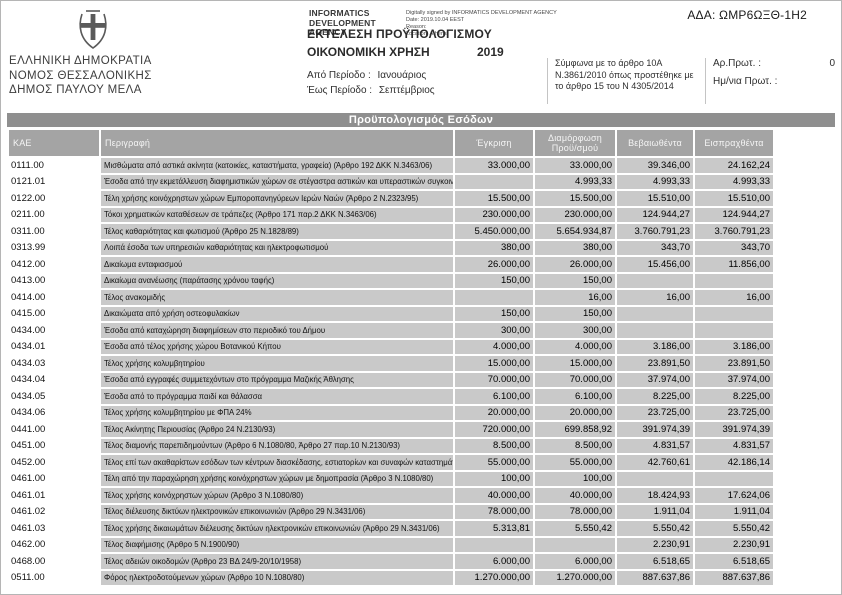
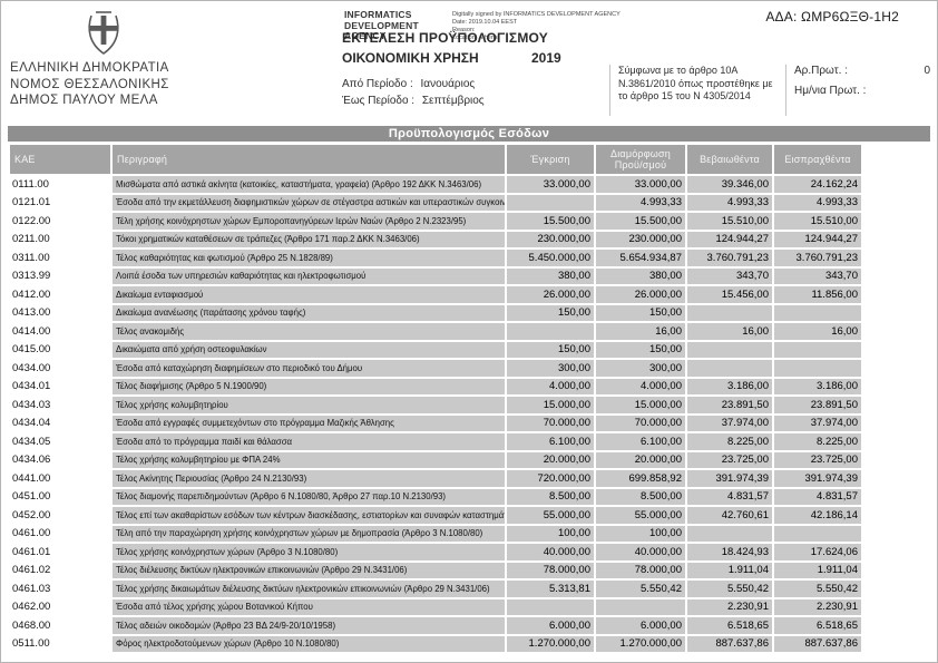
  ΑΔΑ: ΩΜΡ6ΩΞΘ-1Η2
  ΕΛΛΗΝΙΚΗ ΔΗΜΟΚΡΑΤΙΑ
  ΝΟΜΟΣ ΘΕΣΣΑΛΟΝΙΚΗΣ
  ΔΗΜΟΣ ΠΑΥΛΟΥ ΜΕΛΑ
  ΕΚΤΕΛΕΣΗ ΠΡΟΫΠΟΛΟΓΙΣΜΟΥ
  ΟΙΚΟΝΟΜΙΚΗ ΧΡΗΣΗ 2019
  Από Περίοδο : Ιανουάριος
  Έως Περίοδο : Σεπτέμβριος
  INFORMATICS DEVELOPMENT AGENCY
  Σύμφωνα με το άρθρο 10Α Ν.3861/2010 όπως προστέθηκε με το άρθρο 15 του Ν 4305/2014
  Αρ.Πρωτ. :
  0
  Ημ/νια Πρωτ. :
  Προϋπολογισμός Εσόδων
  ΚΑΕ	Περιγραφή	Έγκριση	Διαμόρφωση Προϋ/σμού	Βεβαιωθέντα	Εισπραχθέντα
  0111.00	Μισθώματα από αστικά ακίνητα (κατοικίες, καταστήματα, γραφεία) (Άρθρο 192 ΔΚΚ Ν.3463/06)	33.000,00	33.000,00	39.346,00	24.162,24
  0121.01	Έσοδα από την εκμετάλλευση διαφημιστικών χώρων σε στέγαστρα αστικών και υπεραστικών συγκοιν		4.993,33	4.993,33	4.993,33
  0122.00	Τέλη χρήσης κοινόχρηστων χώρων Εμποροπανηγύρεων Ιερών Ναών (Άρθρο 2 Ν.2323/95)	15.500,00	15.500,00	15.510,00	15.510,00
  0211.00	Τόκοι χρηματικών καταθέσεων σε τράπεζες (Άρθρο 171 παρ.2 ΔΚΚ Ν.3463/06)	230.000,00	230.000,00	124.944,27	124.944,27
  0311.00	Τέλος καθαριότητας και φωτισμού (Άρθρο 25 Ν.1828/89)	5.450.000,00	5.654.934,87	3.760.791,23	3.760.791,23
  0313.99	Λοιπά έσοδα των υπηρεσιών καθαριότητας και ηλεκτροφωτισμού	380,00	380,00	343,70	343,70
  0412.00	Δικαίωμα ενταφιασμού	26.000,00	26.000,00	15.456,00	11.856,00
  0413.00	Δικαίωμα ανανέωσης (παράτασης χρόνου ταφής)	150,00	150,00
  0414.00	Τέλος ανακομιδής		16,00	16,00	16,00
  0415.00	Δικαιώματα από χρήση οστεοφυλακίων	150,00	150,00
  0434.00	Έσοδα από καταχώρηση διαφημίσεων στο περιοδικό του Δήμου	300,00	300,00
- 0434.01	Έσοδα από τέλος χρήσης χώρου Βοτανικού Κήπου	4.000,00	4.000,00	3.186,00	3.186,00
+ 0434.01	Τέλος διαφήμισης (Άρθρο 5 Ν.1900/90)	4.000,00	4.000,00	3.186,00	3.186,00
  0434.03	Τέλος χρήσης κολυμβητηρίου	15.000,00	15.000,00	23.891,50	23.891,50
  0434.04	Έσοδα από εγγραφές συμμετεχόντων στο πρόγραμμα Μαζικής Άθλησης	70.000,00	70.000,00	37.974,00	37.974,00
  0434.05	Έσοδα από το πρόγραμμα παιδί και θάλασσα	6.100,00	6.100,00	8.225,00	8.225,00
  0434.06	Τέλος χρήσης κολυμβητηρίου με ΦΠΑ 24%	20.000,00	20.000,00	23.725,00	23.725,00
  0441.00	Τέλος Ακίνητης Περιουσίας (Άρθρο 24 Ν.2130/93)	720.000,00	699.858,92	391.974,39	391.974,39
  0451.00	Τέλος διαμονής παρεπιδημούντων (Άρθρο 6 Ν.1080/80, Άρθρο 27 παρ.10 Ν.2130/93)	8.500,00	8.500,00	4.831,57	4.831,57
  0452.00	Τέλος επί των ακαθαρίστων εσόδων των κέντρων διασκέδασης, εστιατορίων και συναφών καταστημά	55.000,00	55.000,00	42.760,61	42.186,14
  0461.00	Τέλη από την παραχώρηση χρήσης κοινόχρηστων χώρων με δημοπρασία (Άρθρο 3 Ν.1080/80)	100,00	100,00
  0461.01	Τέλος χρήσης κοινόχρηστων χώρων (Άρθρο 3 Ν.1080/80)	40.000,00	40.000,00	18.424,93	17.624,06
  0461.02	Τέλος διέλευσης δικτύων ηλεκτρονικών επικοινωνιών (Άρθρο 29 Ν.3431/06)	78.000,00	78.000,00	1.911,04	1.911,04
  0461.03	Τέλος χρήσης δικαιωμάτων διέλευσης δικτύων ηλεκτρονικών επικοινωνιών (Άρθρο 29 Ν.3431/06)	5.313,81	5.550,42	5.550,42	5.550,42
- 0462.00	Τέλος διαφήμισης (Άρθρο 5 Ν.1900/90)			2.230,91	2.230,91
+ 0462.00	Έσοδα από τέλος χρήσης χώρου Βοτανικού Κήπου			2.230,91	2.230,91
  0468.00	Τέλος αδειών οικοδομών (Άρθρο 23 ΒΔ 24/9-20/10/1958)	6.000,00	6.000,00	6.518,65	6.518,65
  0511.00	Φόρος ηλεκτροδοτούμενων χώρων (Άρθρο 10 Ν.1080/80)	1.270.000,00	1.270.000,00	887.637,86	887.637,86
